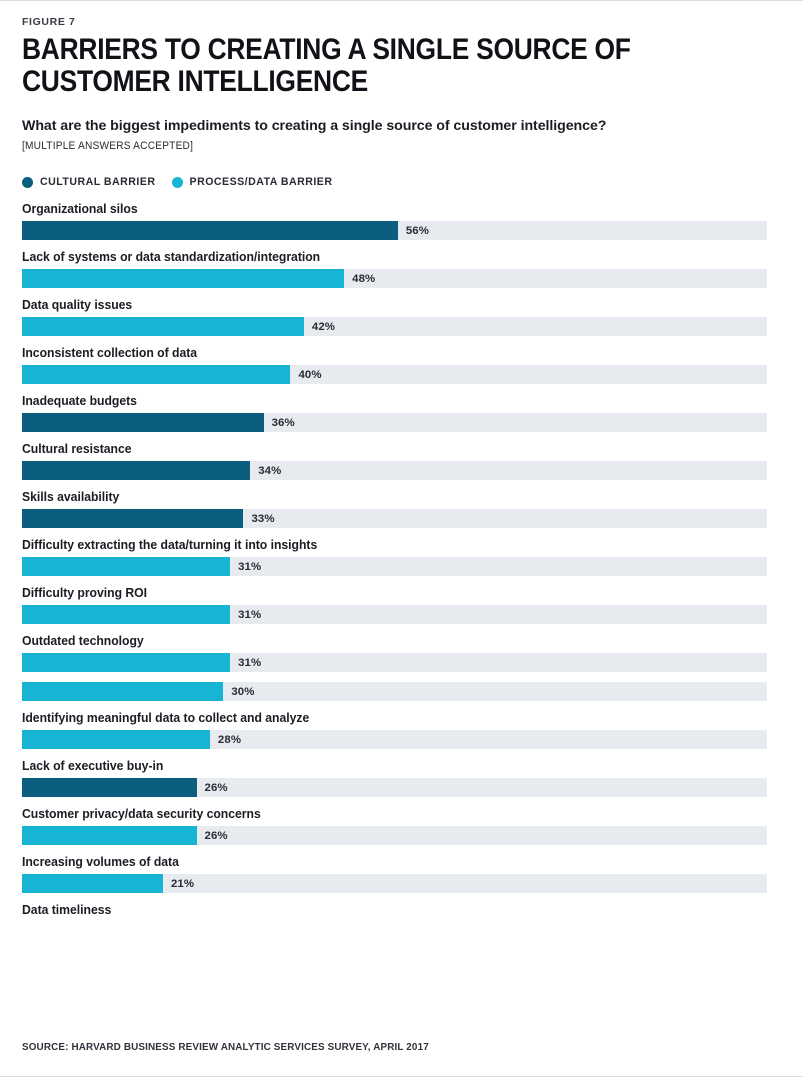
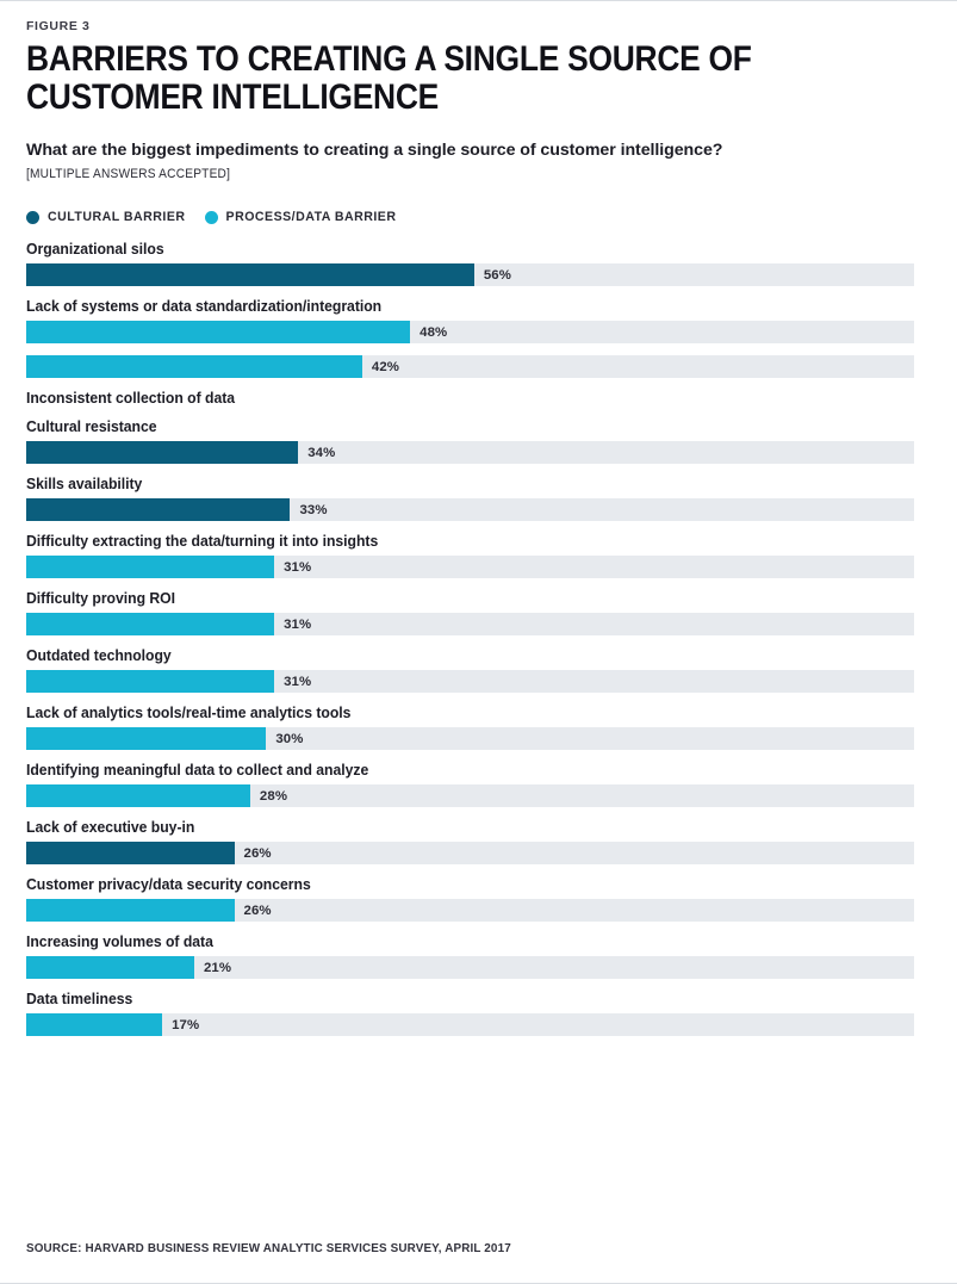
- FIGURE 7
+ FIGURE 3
  BARRIERS TO CREATING A SINGLE SOURCE OF CUSTOMER INTELLIGENCE
  What are the biggest impediments to creating a single source of customer intelligence?
  [MULTIPLE ANSWERS ACCEPTED]
  CULTURAL BARRIER
  PROCESS/DATA BARRIER
  Organizational silos
  56%
  Lack of systems or data standardization/integration
  48%
- Data quality issues
  42%
  Inconsistent collection of data
- 40%
- Inadequate budgets
- 36%
  Cultural resistance
  34%
  Skills availability
  33%
  Difficulty extracting the data/turning it into insights
  31%
  Difficulty proving ROI
  31%
  Outdated technology
  31%
+ Lack of analytics tools/real-time analytics tools
  30%
  Identifying meaningful data to collect and analyze
  28%
  Lack of executive buy-in
  26%
  Customer privacy/data security concerns
  26%
  Increasing volumes of data
  21%
  Data timeliness
+ 17%
  SOURCE: HARVARD BUSINESS REVIEW ANALYTIC SERVICES SURVEY, APRIL 2017
